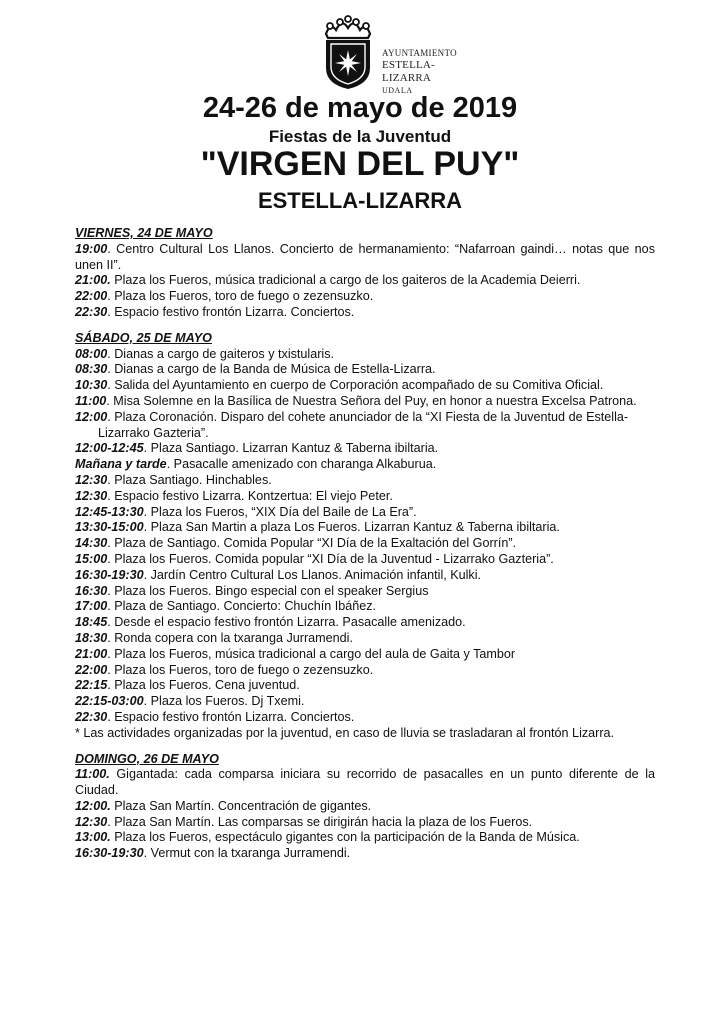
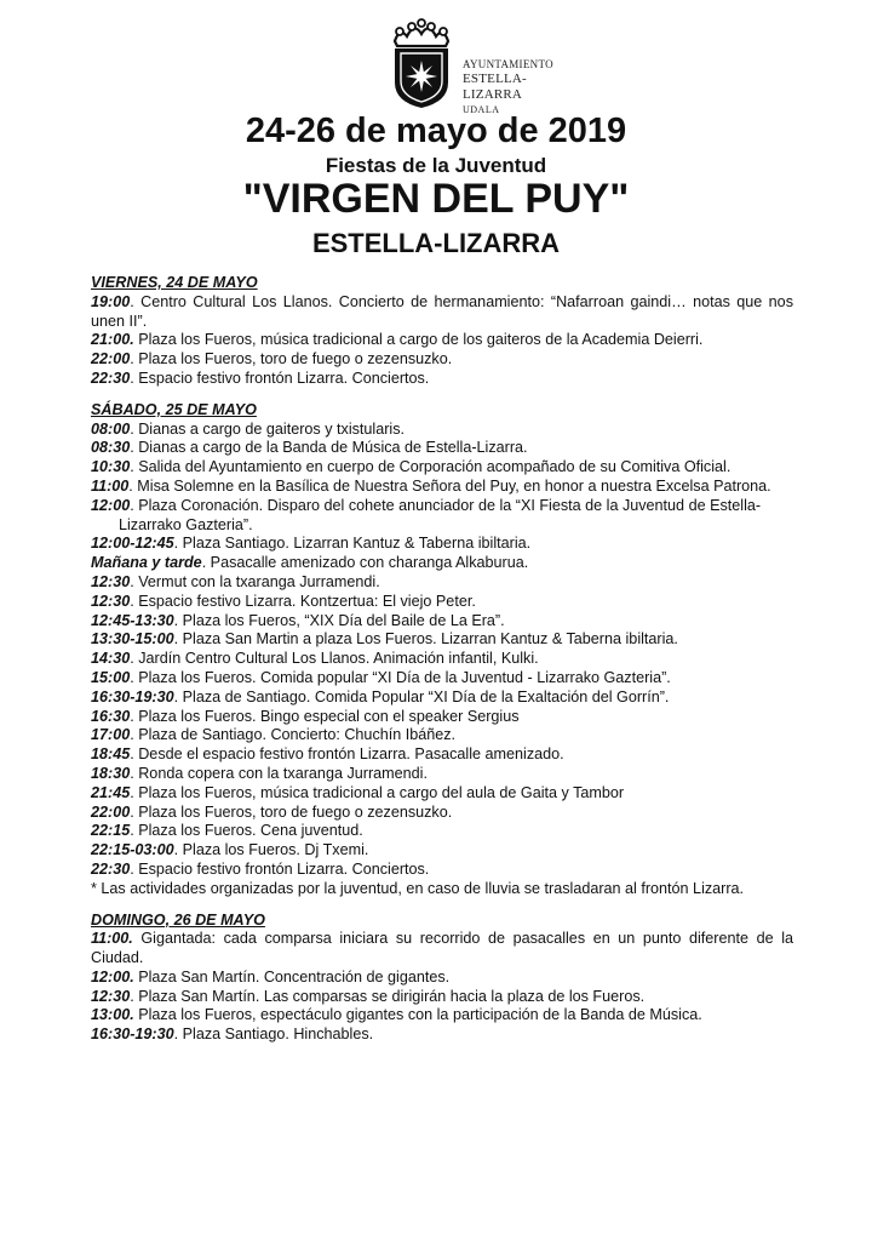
  AYUNTAMIENTO
  ESTELLA-LIZARRA
  UDALA
  24-26 de mayo de 2019
  Fiestas de la Juventud
  "VIRGEN DEL PUY"
  ESTELLA-LIZARRA
  VIERNES, 24 DE MAYO
  19:00. Centro Cultural Los Llanos. Concierto de hermanamiento: “Nafarroan gaindi… notas que nos unen II”.
  21:00. Plaza los Fueros, música tradicional a cargo de los gaiteros de la Academia Deierri.
  22:00. Plaza los Fueros, toro de fuego o zezensuzko.
  22:30. Espacio festivo frontón Lizarra. Conciertos.
  SÁBADO, 25 DE MAYO
  08:00. Dianas a cargo de gaiteros y txistularis.
  08:30. Dianas a cargo de la Banda de Música de Estella-Lizarra.
  10:30. Salida del Ayuntamiento en cuerpo de Corporación acompañado de su Comitiva Oficial.
  11:00. Misa Solemne en la Basílica de Nuestra Señora del Puy, en honor a nuestra Excelsa Patrona.
  12:00. Plaza Coronación. Disparo del cohete anunciador de la “XI Fiesta de la Juventud de Estella-
  Lizarrako Gazteria”.
  12:00-12:45. Plaza Santiago. Lizarran Kantuz & Taberna ibiltaria.
  Mañana y tarde. Pasacalle amenizado con charanga Alkaburua.
- 12:30. Plaza Santiago. Hinchables.
+ 12:30. Vermut con la txaranga Jurramendi.
  12:30. Espacio festivo Lizarra. Kontzertua: El viejo Peter.
  12:45-13:30. Plaza los Fueros, “XIX Día del Baile de La Era”.
  13:30-15:00. Plaza San Martin a plaza Los Fueros. Lizarran Kantuz & Taberna ibiltaria.
- 14:30. Plaza de Santiago. Comida Popular “XI Día de la Exaltación del Gorrín”.
+ 14:30. Jardín Centro Cultural Los Llanos. Animación infantil, Kulki.
  15:00. Plaza los Fueros. Comida popular “XI Día de la Juventud - Lizarrako Gazteria”.
- 16:30-19:30. Jardín Centro Cultural Los Llanos. Animación infantil, Kulki.
+ 16:30-19:30. Plaza de Santiago. Comida Popular “XI Día de la Exaltación del Gorrín”.
  16:30. Plaza los Fueros. Bingo especial con el speaker Sergius
  17:00. Plaza de Santiago. Concierto: Chuchín Ibáñez.
  18:45. Desde el espacio festivo frontón Lizarra. Pasacalle amenizado.
  18:30. Ronda copera con la txaranga Jurramendi.
- 21:00. Plaza los Fueros, música tradicional a cargo del aula de Gaita y Tambor
+ 21:45. Plaza los Fueros, música tradicional a cargo del aula de Gaita y Tambor
  22:00. Plaza los Fueros, toro de fuego o zezensuzko.
  22:15. Plaza los Fueros. Cena juventud.
  22:15-03:00. Plaza los Fueros. Dj Txemi.
  22:30. Espacio festivo frontón Lizarra. Conciertos.
  * Las actividades organizadas por la juventud, en caso de lluvia se trasladaran al frontón Lizarra.
  DOMINGO, 26 DE MAYO
  11:00. Gigantada: cada comparsa iniciara su recorrido de pasacalles en un punto diferente de la Ciudad.
  12:00. Plaza San Martín. Concentración de gigantes.
  12:30. Plaza San Martín. Las comparsas se dirigirán hacia la plaza de los Fueros.
  13:00. Plaza los Fueros, espectáculo gigantes con la participación de la Banda de Música.
- 16:30-19:30. Vermut con la txaranga Jurramendi.
+ 16:30-19:30. Plaza Santiago. Hinchables.
